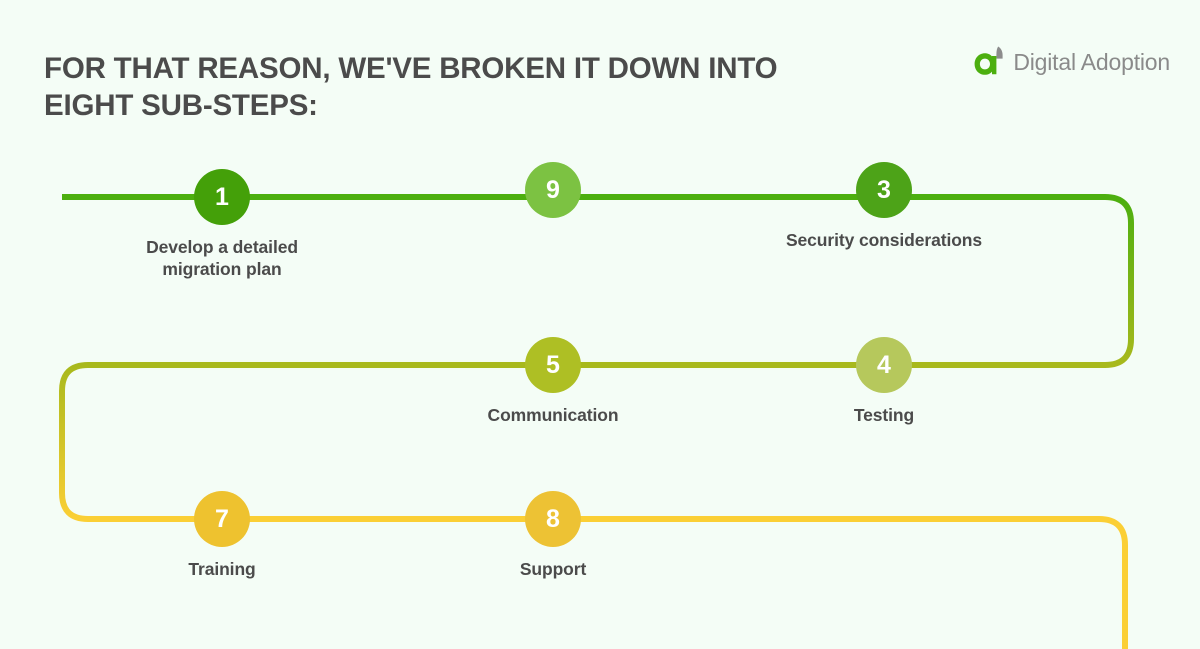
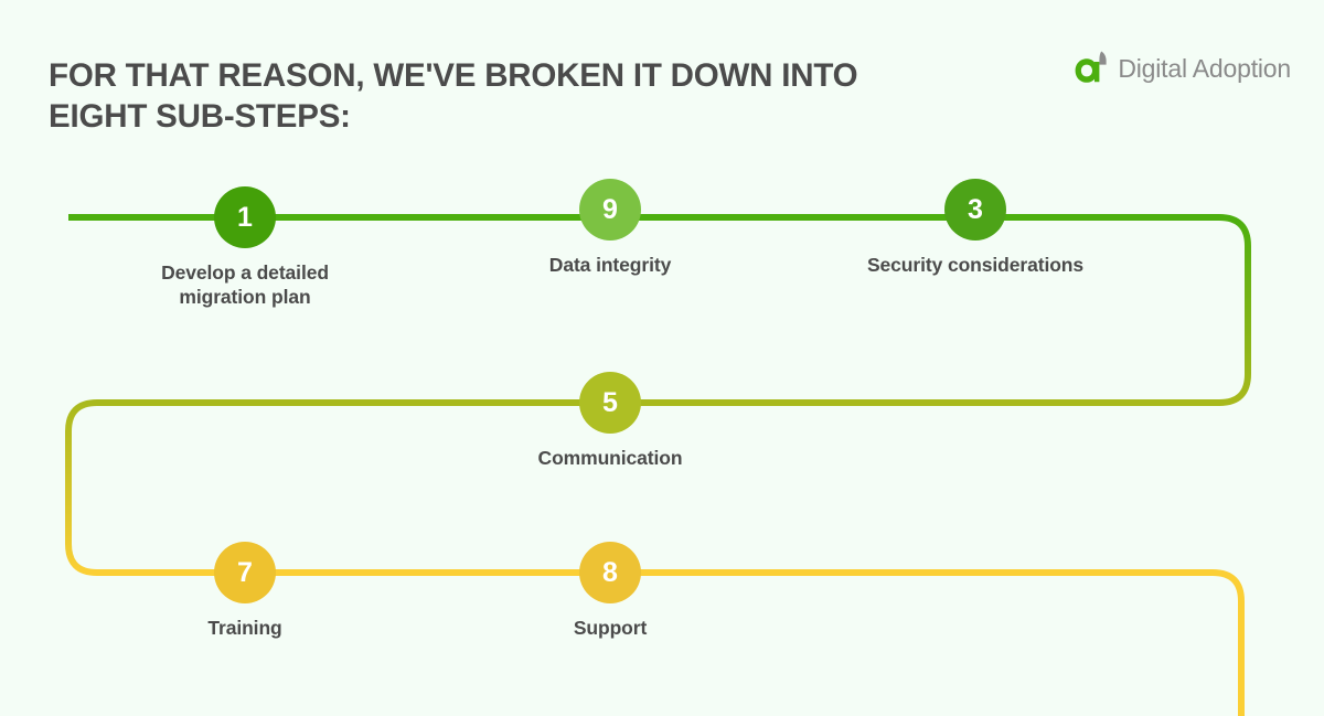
  FOR THAT REASON, WE'VE BROKEN IT DOWN INTO
  EIGHT SUB-STEPS:
  Digital Adoption
  1
  Develop a detailed
  migration plan
  9
+ Data integrity
  3
  Security considerations
- 4
- Testing
  5
  Communication
  7
  Training
  8
  Support
